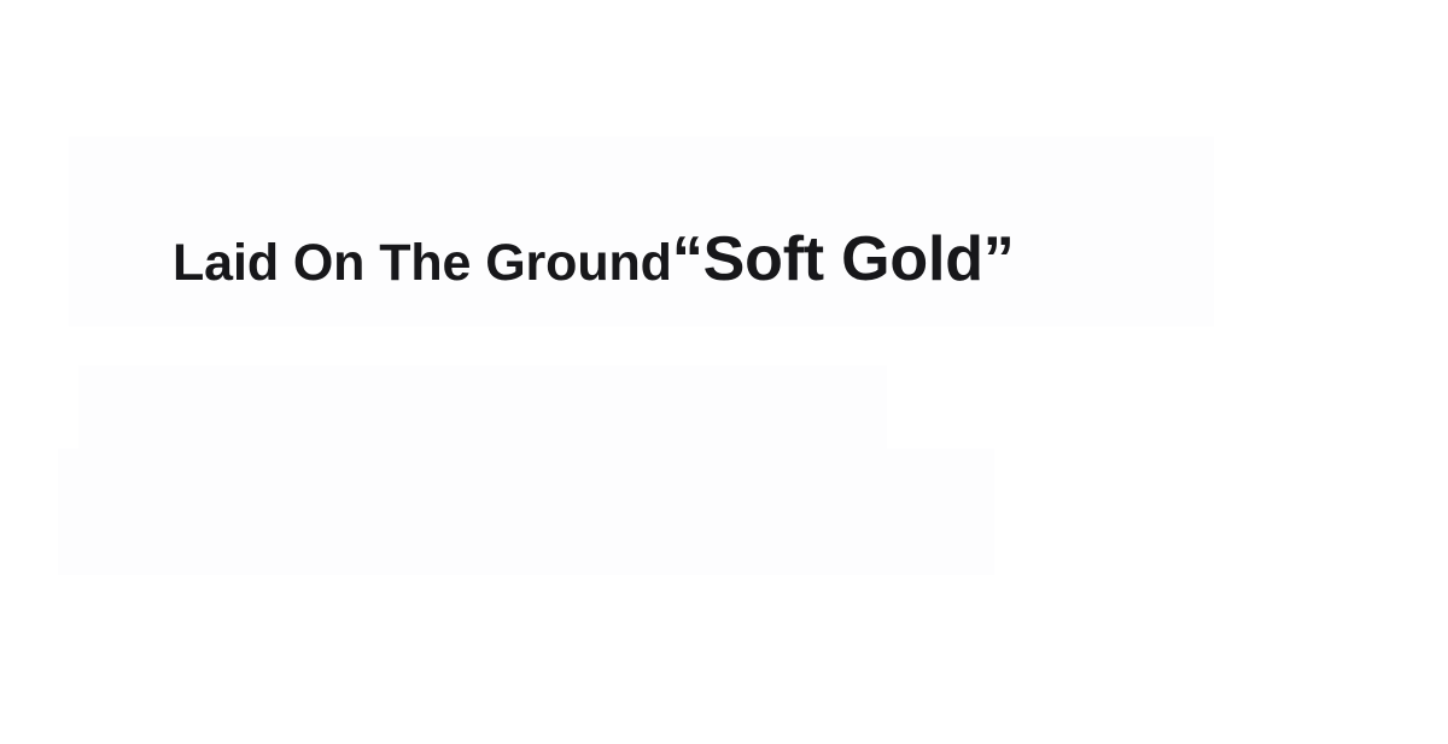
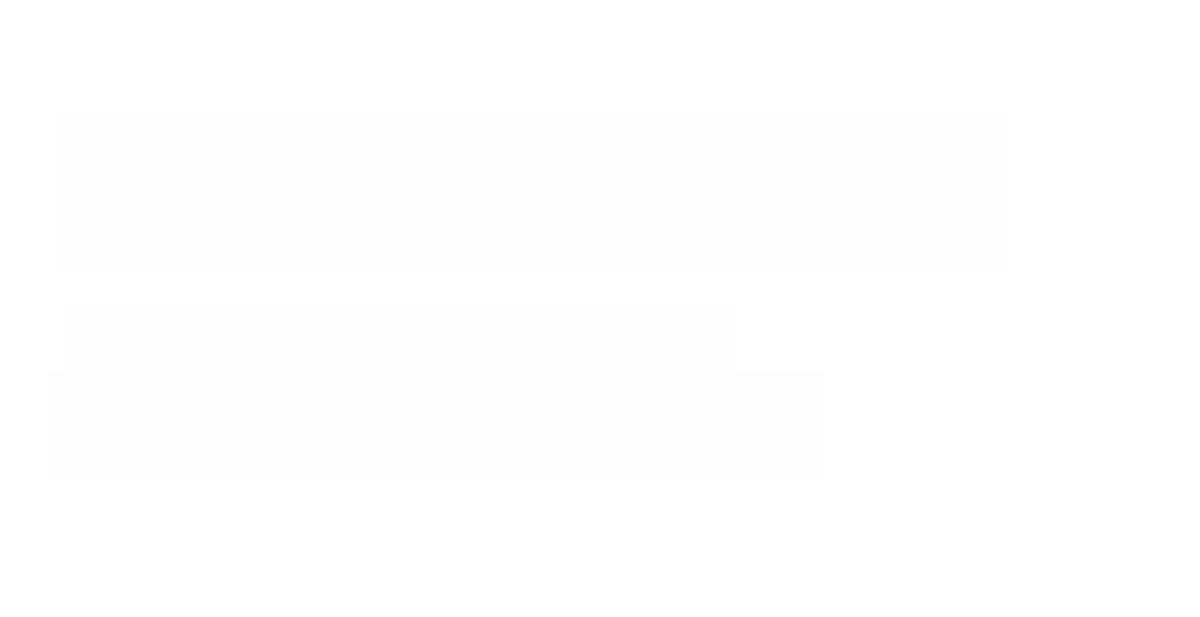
- Laid On The Ground“Soft Gold”
